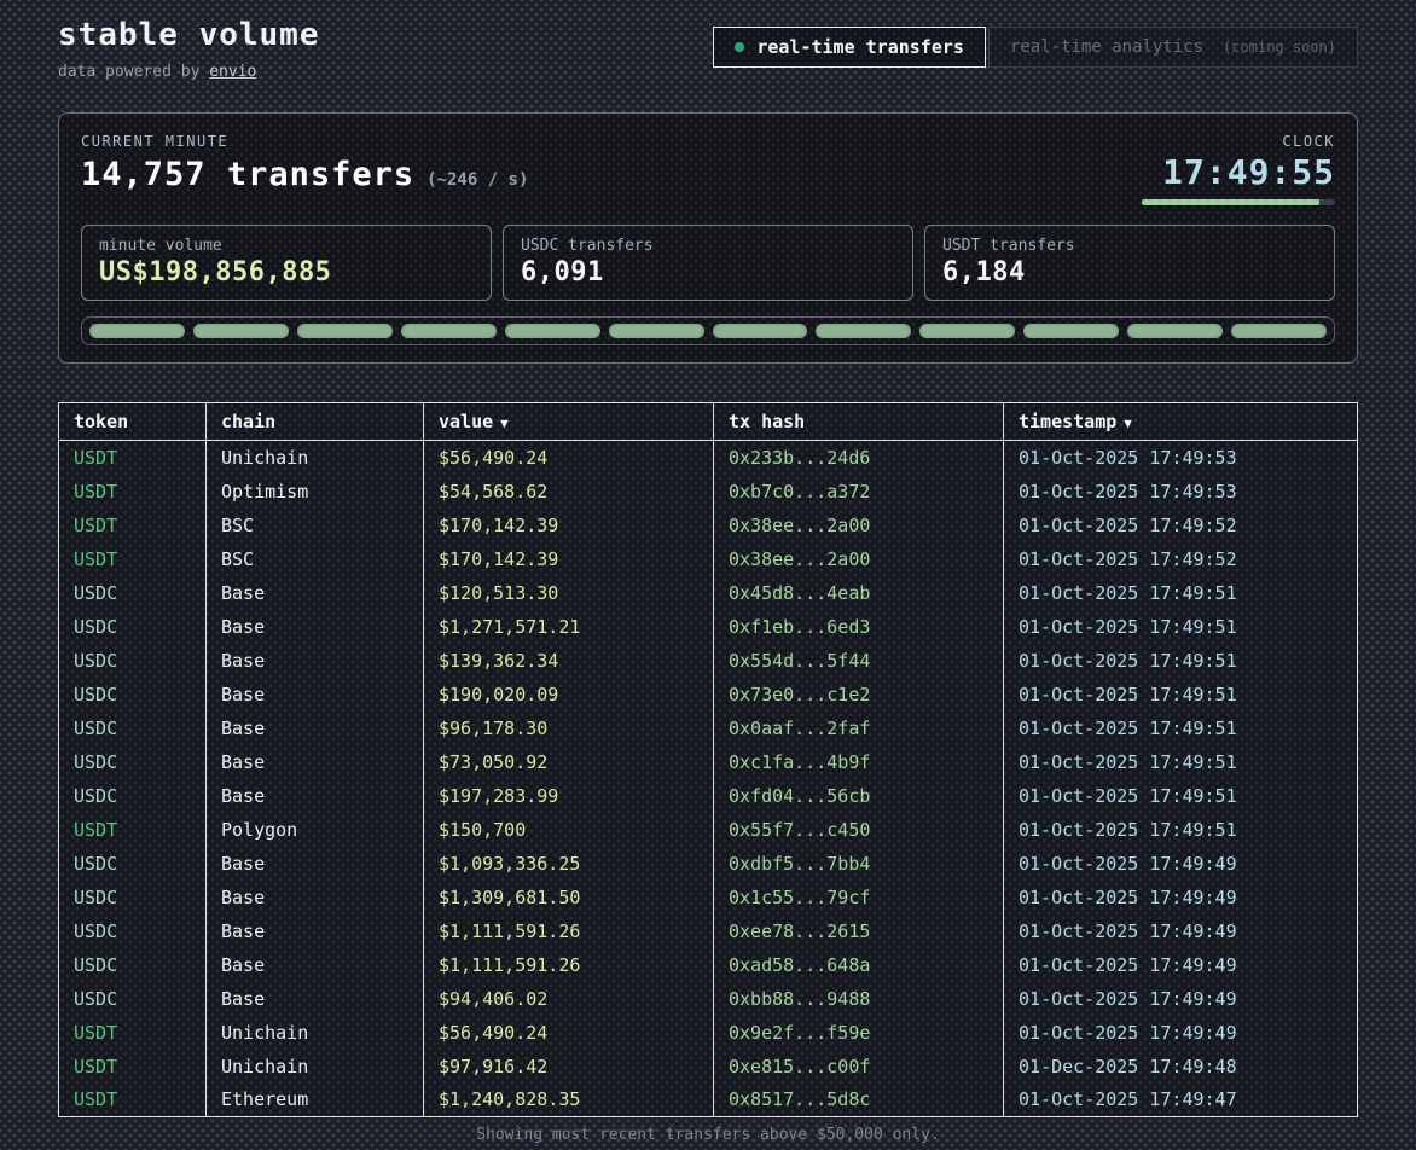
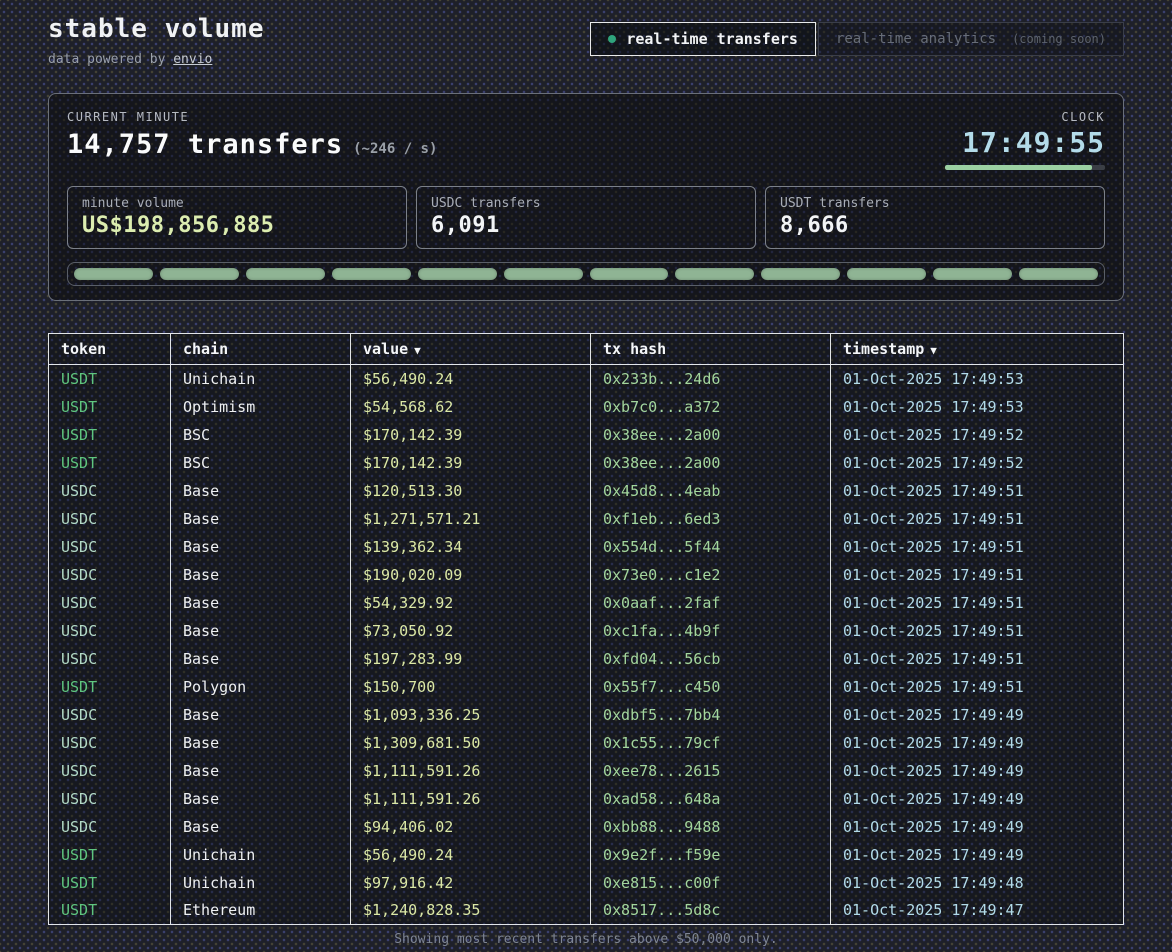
  stable volume
  data powered by envio
  real-time transfers
  real-time analytics
  (coming soon)
  CURRENT MINUTE
  14,757 transfers
  (~246 / s)
  CLOCK
  17:49:55
  minute volume
  US$198,856,885
  USDC transfers
  6,091
  USDT transfers
- 6,184
+ 8,666
  token	chain	value ▼	tx hash	timestamp ▼
  USDT	Unichain	$56,490.24	0x233b...24d6	01-Oct-2025 17:49:53
  USDT	Optimism	$54,568.62	0xb7c0...a372	01-Oct-2025 17:49:53
  USDT	BSC	$170,142.39	0x38ee...2a00	01-Oct-2025 17:49:52
  USDT	BSC	$170,142.39	0x38ee...2a00	01-Oct-2025 17:49:52
  USDC	Base	$120,513.30	0x45d8...4eab	01-Oct-2025 17:49:51
  USDC	Base	$1,271,571.21	0xf1eb...6ed3	01-Oct-2025 17:49:51
  USDC	Base	$139,362.34	0x554d...5f44	01-Oct-2025 17:49:51
  USDC	Base	$190,020.09	0x73e0...c1e2	01-Oct-2025 17:49:51
- USDC	Base	$96,178.30	0x0aaf...2faf	01-Oct-2025 17:49:51
+ USDC	Base	$54,329.92	0x0aaf...2faf	01-Oct-2025 17:49:51
  USDC	Base	$73,050.92	0xc1fa...4b9f	01-Oct-2025 17:49:51
  USDC	Base	$197,283.99	0xfd04...56cb	01-Oct-2025 17:49:51
  USDT	Polygon	$150,700	0x55f7...c450	01-Oct-2025 17:49:51
  USDC	Base	$1,093,336.25	0xdbf5...7bb4	01-Oct-2025 17:49:49
  USDC	Base	$1,309,681.50	0x1c55...79cf	01-Oct-2025 17:49:49
  USDC	Base	$1,111,591.26	0xee78...2615	01-Oct-2025 17:49:49
  USDC	Base	$1,111,591.26	0xad58...648a	01-Oct-2025 17:49:49
  USDC	Base	$94,406.02	0xbb88...9488	01-Oct-2025 17:49:49
  USDT	Unichain	$56,490.24	0x9e2f...f59e	01-Oct-2025 17:49:49
- USDT	Unichain	$97,916.42	0xe815...c00f	01-Dec-2025 17:49:48
+ USDT	Unichain	$97,916.42	0xe815...c00f	01-Oct-2025 17:49:48
  USDT	Ethereum	$1,240,828.35	0x8517...5d8c	01-Oct-2025 17:49:47
  Showing most recent transfers above $50,000 only.
